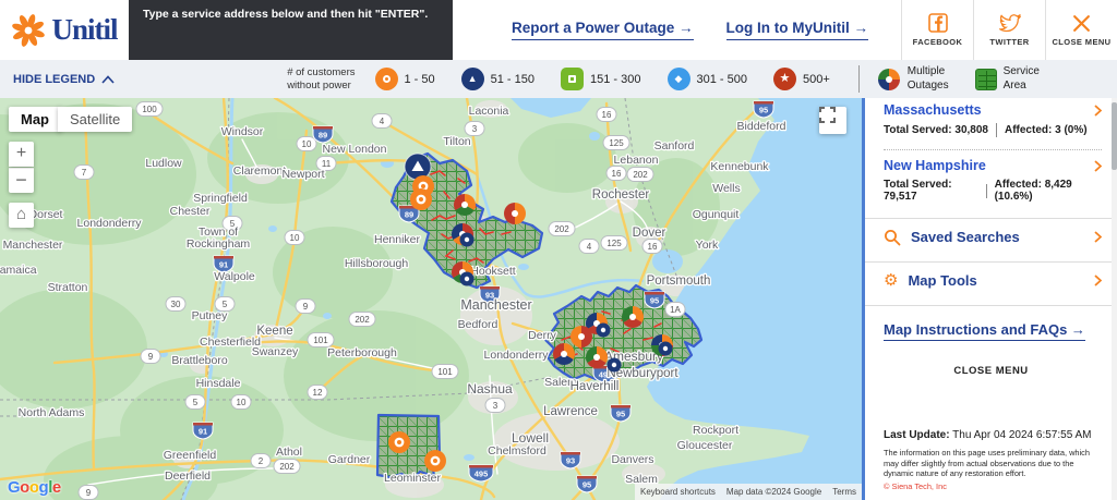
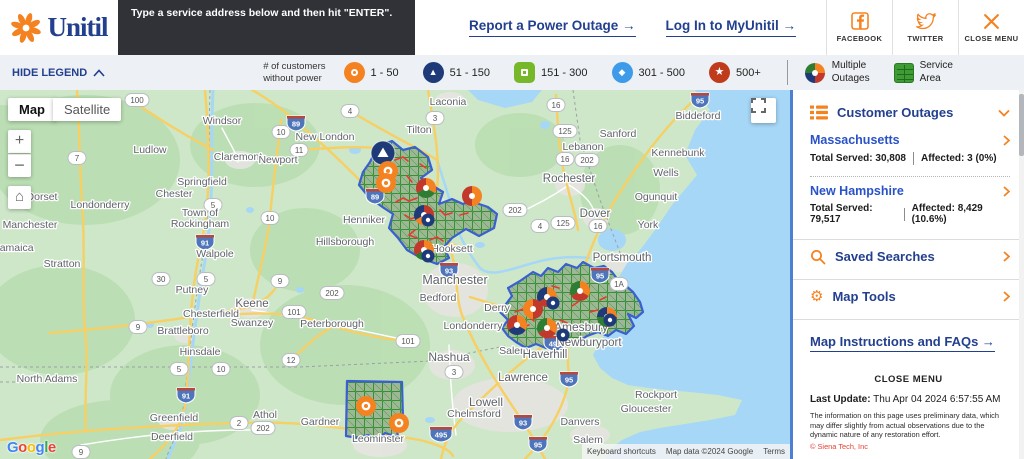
  Unitil
  Type a service address below and then hit "ENTER".
  Report a Power Outage →
  Log In to MyUnitil →
  FACEBOOK
  TWITTER
  CLOSE MENU
  HIDE LEGEND
  # of customers
  without power
  1 - 50
  ▲
  51 - 150
  151 - 300
  ◆
  301 - 500
  ★
  500+
  Multiple
  Outages
  Service
  Area
  100
  4
  10
  11
  7
  3
  5
  10
  16
  125
  16
  202
  202
  4
  125
  16
  30
  5
  9
  202
  101
  9
  12
  10
  5
  2
  202
  101
  3
  1A
  9
  89
  89
  91
  91
  93
  93
  95
  95
  95
  95
  495
  495
  Windsor
  Ludlow
  Claremont
  Newport
  New London
  Laconia
  Tilton
  Springfield
  Chester
  Town of
  Rockingham
  Walpole
  orset
  Manchester
  Stratton
  Londonderry
  amaica
  Henniker
  Hillsborough
  Lebanon
  Sanford
  Biddeford
  Kennebunk
  Wells
  Ogunquit
  York
  Rochester
  Dover
  Portsmouth
  Hooksett
  Manchester
  Bedford
  Derry
  Londonderry
  Nashua
  Salem
  Haverhill
  Lawrence
  Lowell
  Chelmsford
  Amesbury
  Newburyport
  Rockport
  Gloucester
  Danvers
  Salem
  Putney
  Keene
  Chesterfield
  Swanzey
  Brattleboro
  Hinsdale
  Peterborough
  North Adams
  Greenfield
  Deerfield
  Athol
  Gardner
  Leominster
  Map
  Satellite
  +
  −
  ⌂
  Google
  Keyboard shortcuts
  Map data ©2024 Google
  Terms
+ Customer Outages
  Massachusetts
  Total Served: 30,808
  Affected: 3 (0%)
  New Hampshire
  Total Served: 79,517
  Affected: 8,429 (10.6%)
  Saved Searches
  ⚙
  Map Tools
  Map Instructions and FAQs →
  CLOSE MENU
  Last Update: Thu Apr 04 2024 6:57:55 AM
  The information on this page uses preliminary data, which may differ slightly from actual observations due to the dynamic nature of any restoration effort.
  © Siena Tech, Inc
